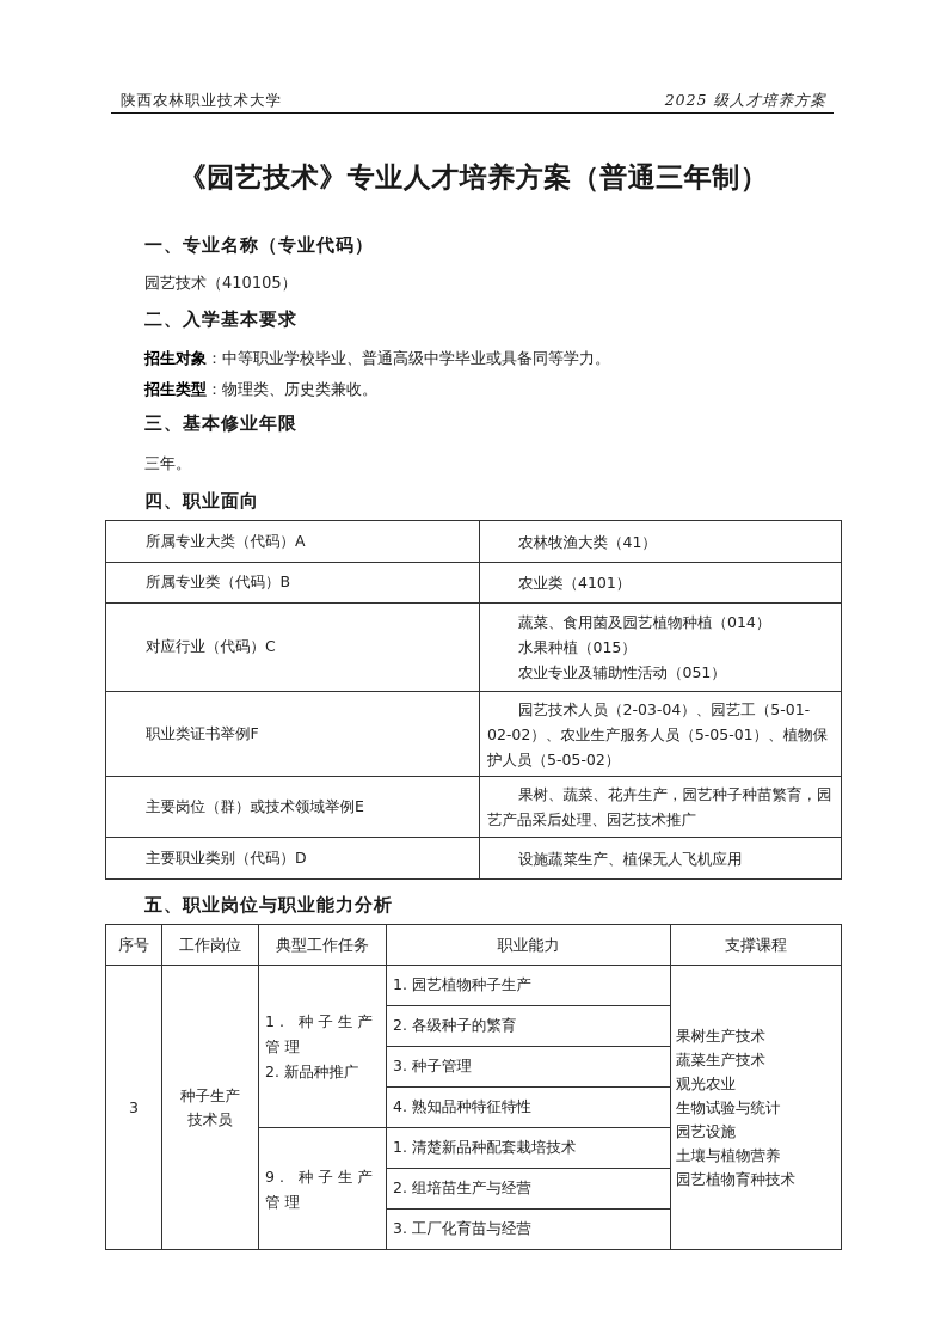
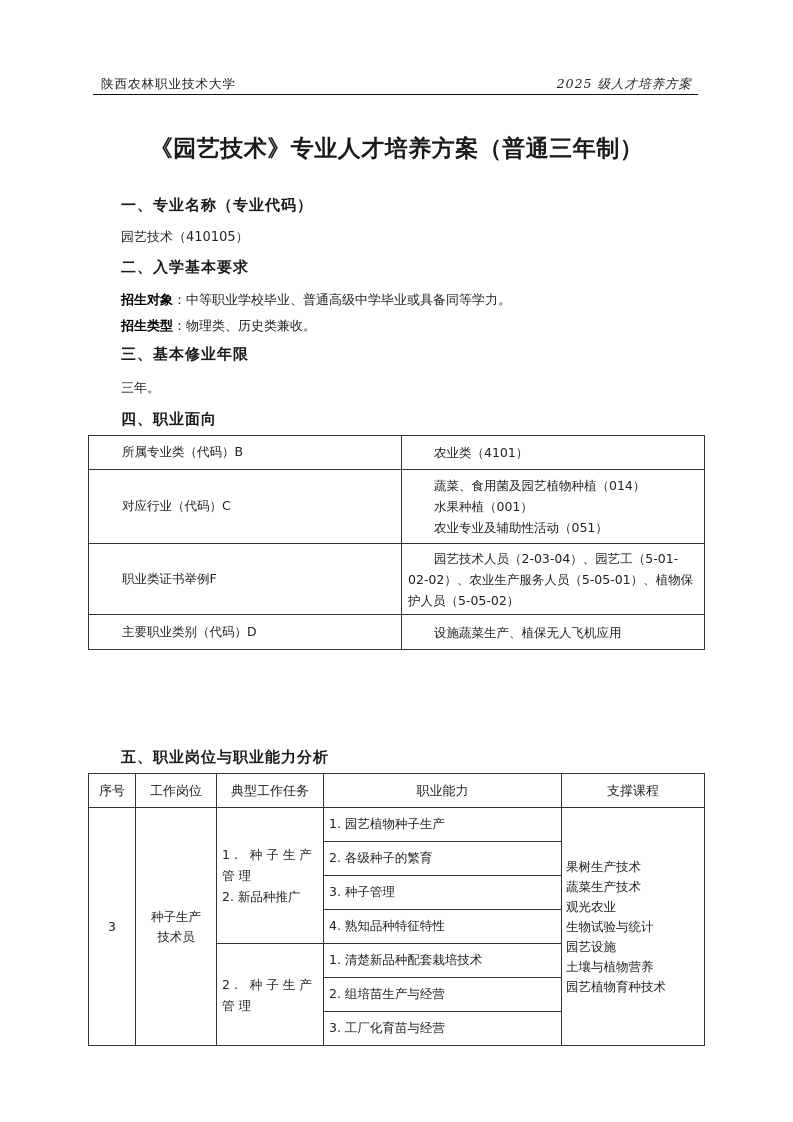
  陕西农林职业技术大学
  2025 级人才培养方案
  《园艺技术》专业人才培养方案（普通三年制）
  一、专业名称（专业代码）
  园艺技术（410105）
  二、入学基本要求
  招生对象：中等职业学校毕业、普通高级中学毕业或具备同等学力。
  招生类型：物理类、历史类兼收。
  三、基本修业年限
  三年。
  四、职业面向
- 所属专业大类（代码）A	农林牧渔大类（41）
  所属专业类（代码）B	农业类（4101）
- 对应行业（代码）C	蔬菜、食用菌及园艺植物种植（014） 水果种植（015） 农业专业及辅助性活动（051）
+ 对应行业（代码）C	蔬菜、食用菌及园艺植物种植（014） 水果种植（001） 农业专业及辅助性活动（051）
  职业类证书举例F	园艺技术人员（2-03-04）、园艺工（5-01-02-02）、农业生产服务人员（5-05-01）、植物保护人员（5-05-02）
- 主要岗位（群）或技术领域举例E	果树、蔬菜、花卉生产，园艺种子种苗繁育，园艺产品采后处理、园艺技术推广
  主要职业类别（代码）D	设施蔬菜生产、植保无人飞机应用
  五、职业岗位与职业能力分析
  序号	工作岗位	典型工作任务	职业能力	支撑课程
  3	种子生产 技术员	1. 种子生产管理 2. 新品种推广	1. 园艺植物种子生产	果树生产技术 蔬菜生产技术 观光农业 生物试验与统计 园艺设施 土壤与植物营养 园艺植物育种技术
  2. 各级种子的繁育
  3. 种子管理
  4. 熟知品种特征特性
- 9. 种子生产管理	1. 清楚新品种配套栽培技术
+ 2. 种子生产管理	1. 清楚新品种配套栽培技术
  2. 组培苗生产与经营
  3. 工厂化育苗与经营
